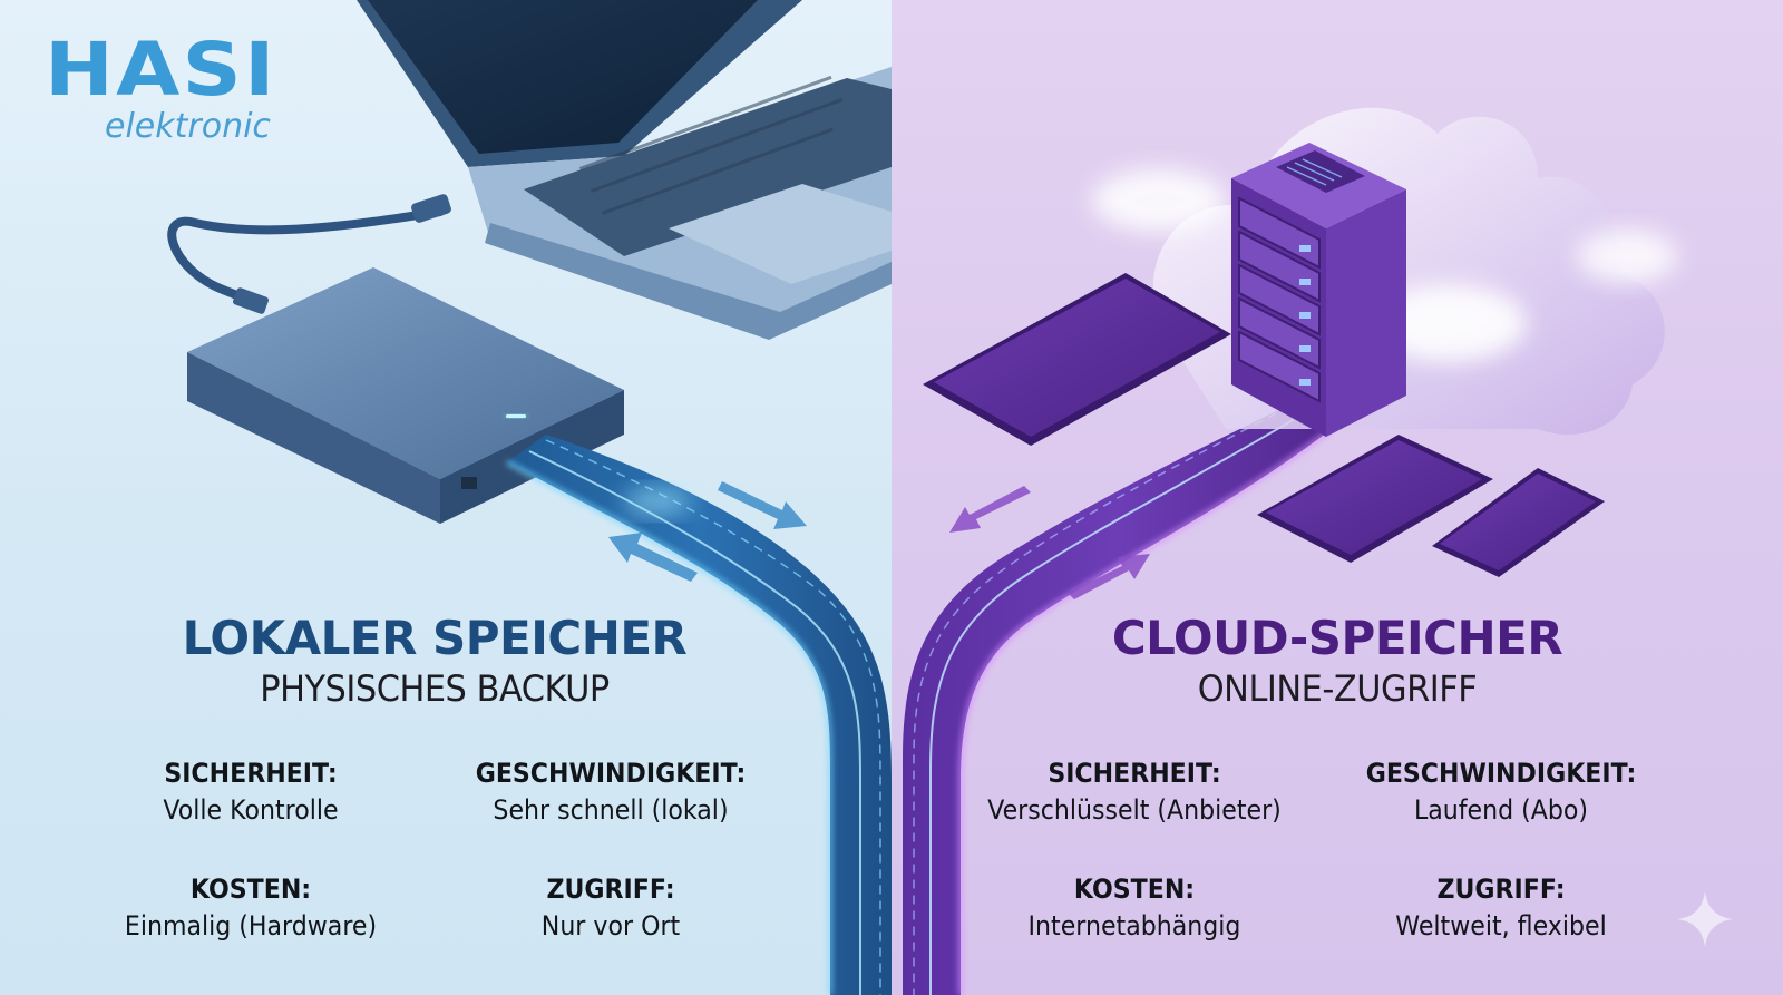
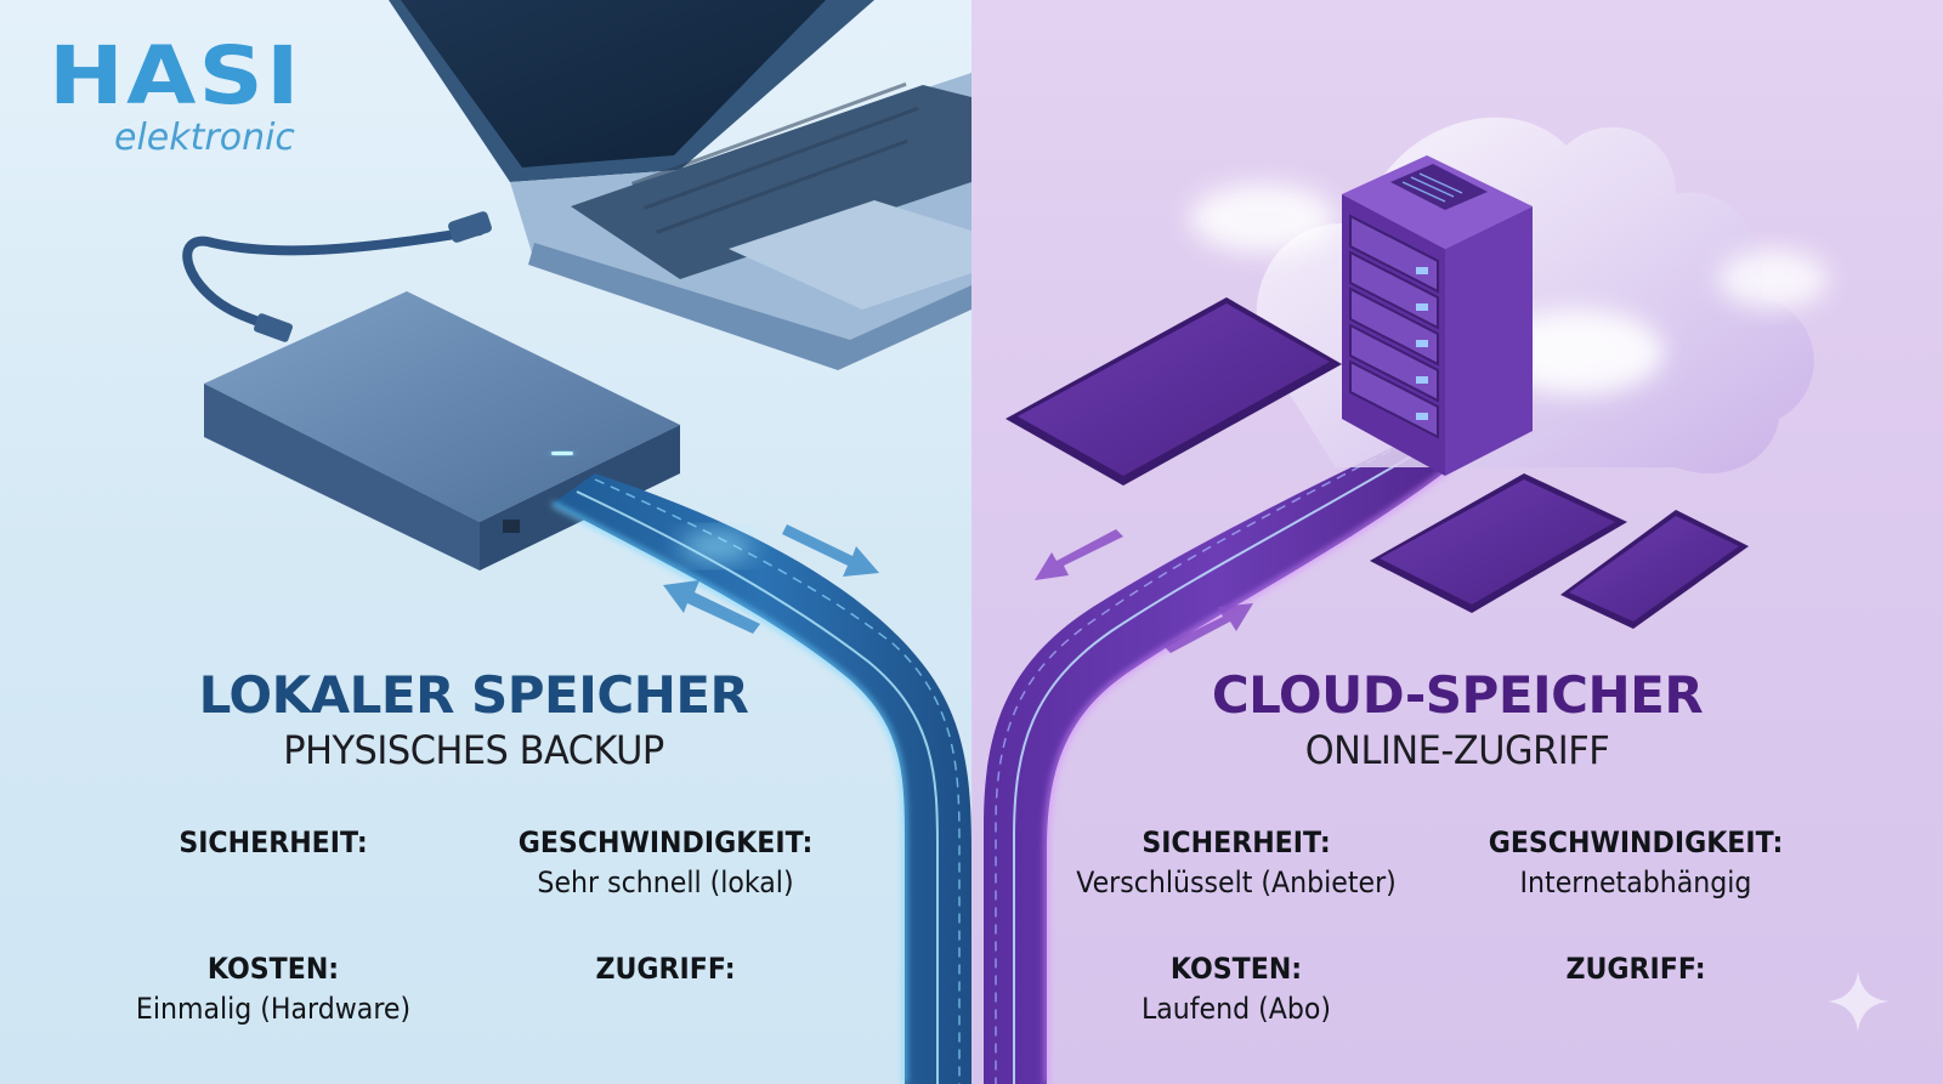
  HASI
  elektronic
  LOKALER SPEICHER
  PHYSISCHES BACKUP
  CLOUD-SPEICHER
  ONLINE-ZUGRIFF
  SICHERHEIT:
- Volle Kontrolle
  GESCHWINDIGKEIT:
  Sehr schnell (lokal)
  KOSTEN:
  Einmalig (Hardware)
  ZUGRIFF:
- Nur vor Ort
  SICHERHEIT:
  Verschlüsselt (Anbieter)
  GESCHWINDIGKEIT:
- Laufend (Abo)
+ Internetabhängig
  KOSTEN:
- Internetabhängig
+ Laufend (Abo)
  ZUGRIFF:
- Weltweit, flexibel
